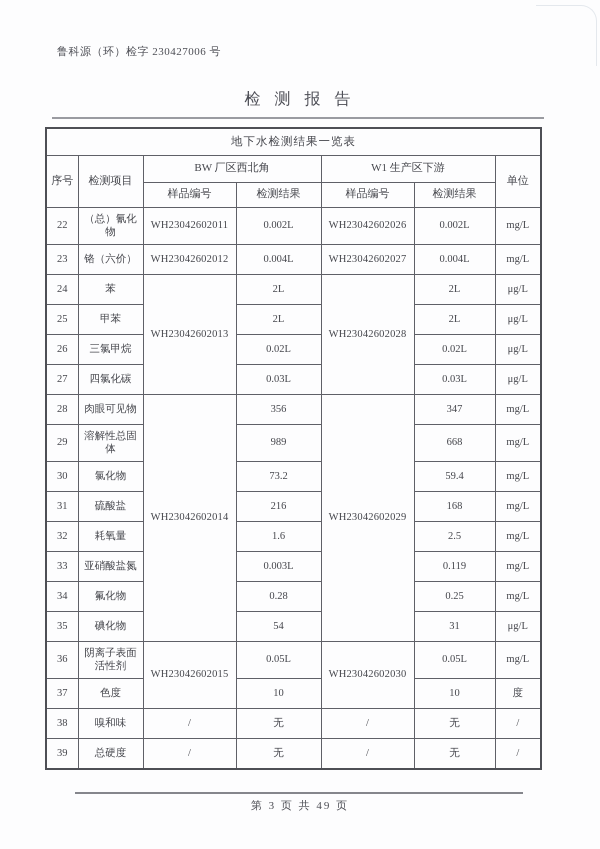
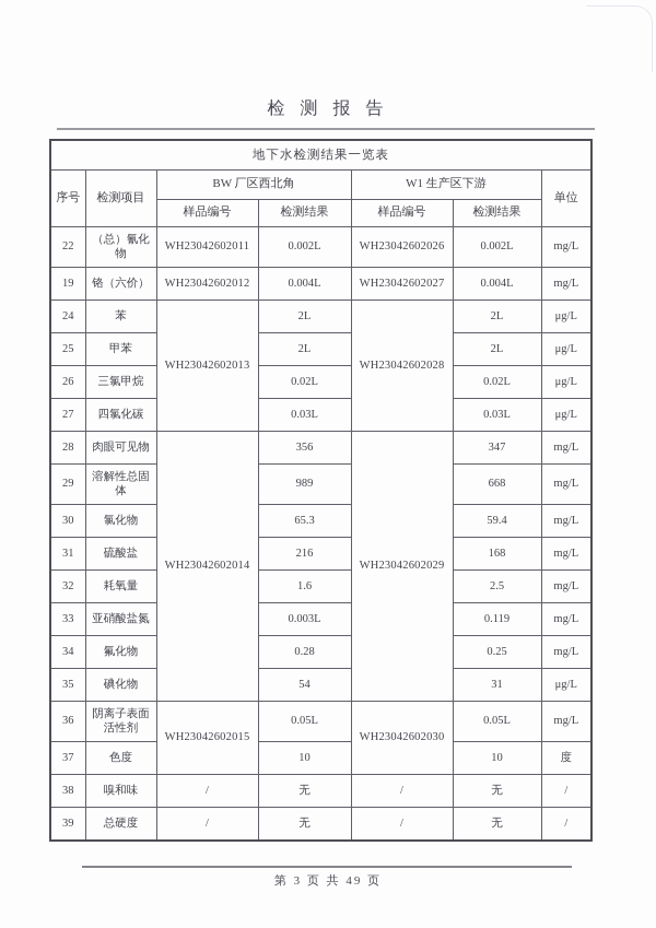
- 鲁科源（环）检字 230427006 号
  检 测 报 告
  地下水检测结果一览表
  序号	检测项目	BW 厂区西北角	W1 生产区下游	单位
  样品编号	检测结果	样品编号	检测结果
  22	（总）氰化物	WH23042602011	0.002L	WH23042602026	0.002L	mg/L
- 23	铬（六价）	WH23042602012	0.004L	WH23042602027	0.004L	mg/L
+ 19	铬（六价）	WH23042602012	0.004L	WH23042602027	0.004L	mg/L
  24	苯	WH23042602013	2L	WH23042602028	2L	μg/L
  25	甲苯	2L	2L	μg/L
  26	三氯甲烷	0.02L	0.02L	μg/L
  27	四氯化碳	0.03L	0.03L	μg/L
  28	肉眼可见物	WH23042602014	356	WH23042602029	347	mg/L
  29	溶解性总固体	989	668	mg/L
- 30	氯化物	73.2	59.4	mg/L
+ 30	氯化物	65.3	59.4	mg/L
  31	硫酸盐	216	168	mg/L
  32	耗氧量	1.6	2.5	mg/L
  33	亚硝酸盐氮	0.003L	0.119	mg/L
  34	氟化物	0.28	0.25	mg/L
  35	碘化物	54	31	μg/L
  36	阴离子表面活性剂	WH23042602015	0.05L	WH23042602030	0.05L	mg/L
  37	色度	10	10	度
  38	嗅和味	/	无	/	无	/
  39	总硬度	/	无	/	无	/
  第 3 页 共 49 页
